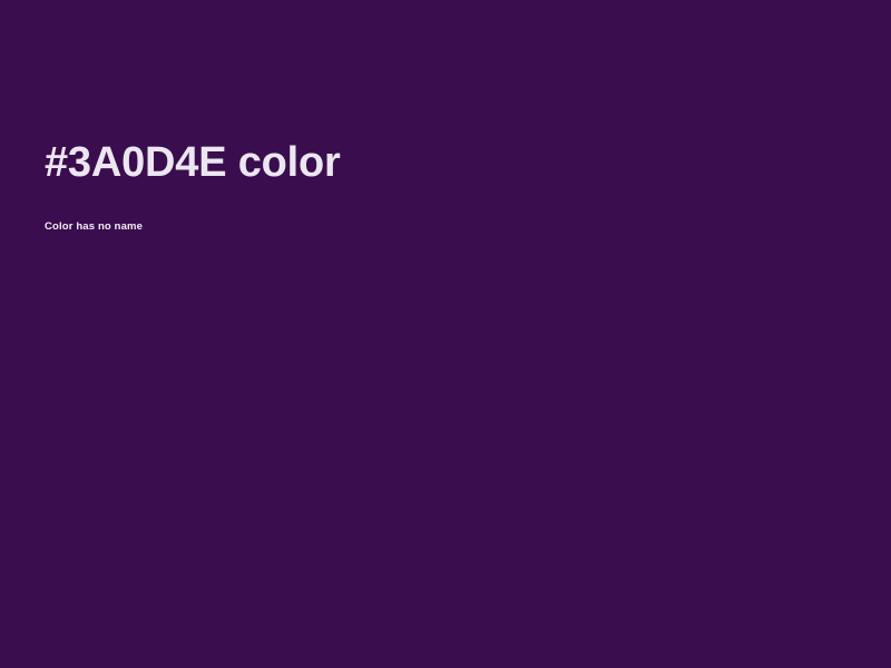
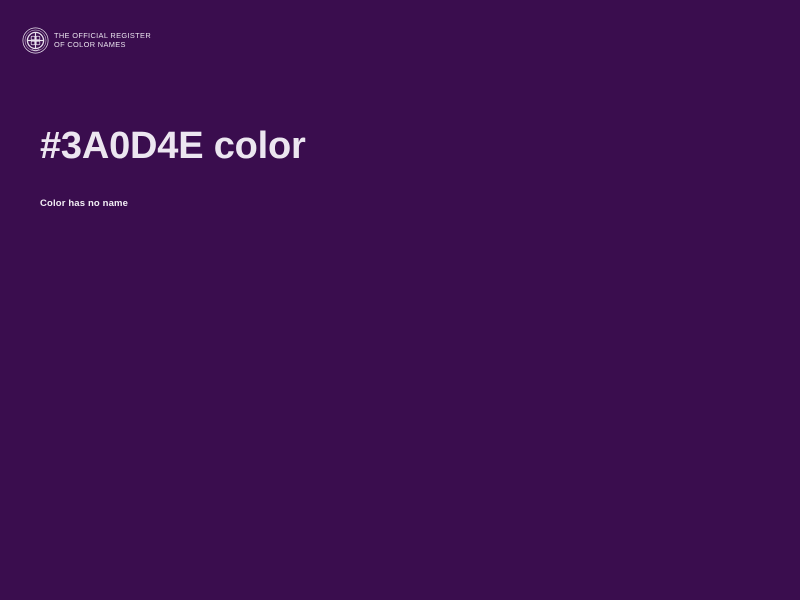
+ THE OFFICIAL REGISTER
+ OF COLOR NAMES
  #3A0D4E color
  Color has no name
